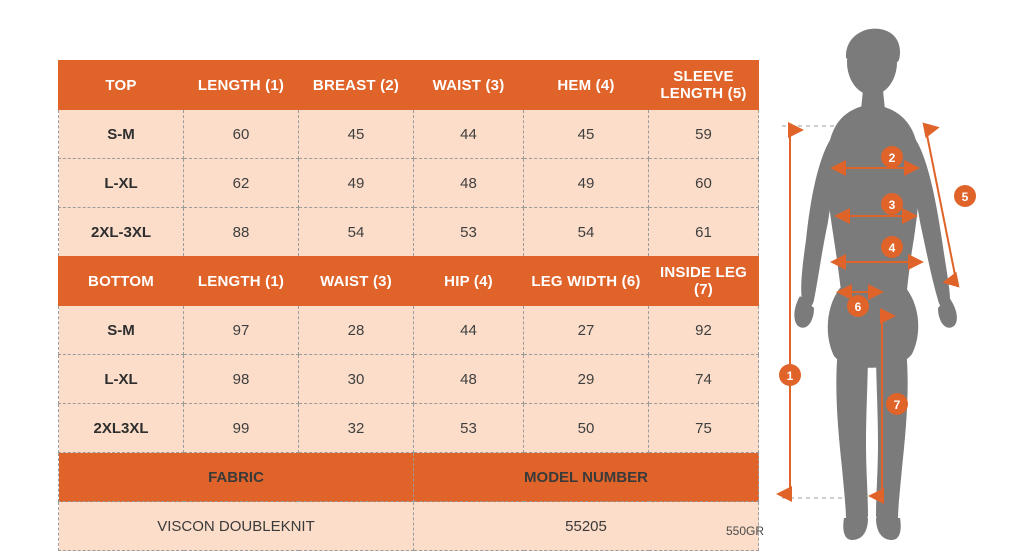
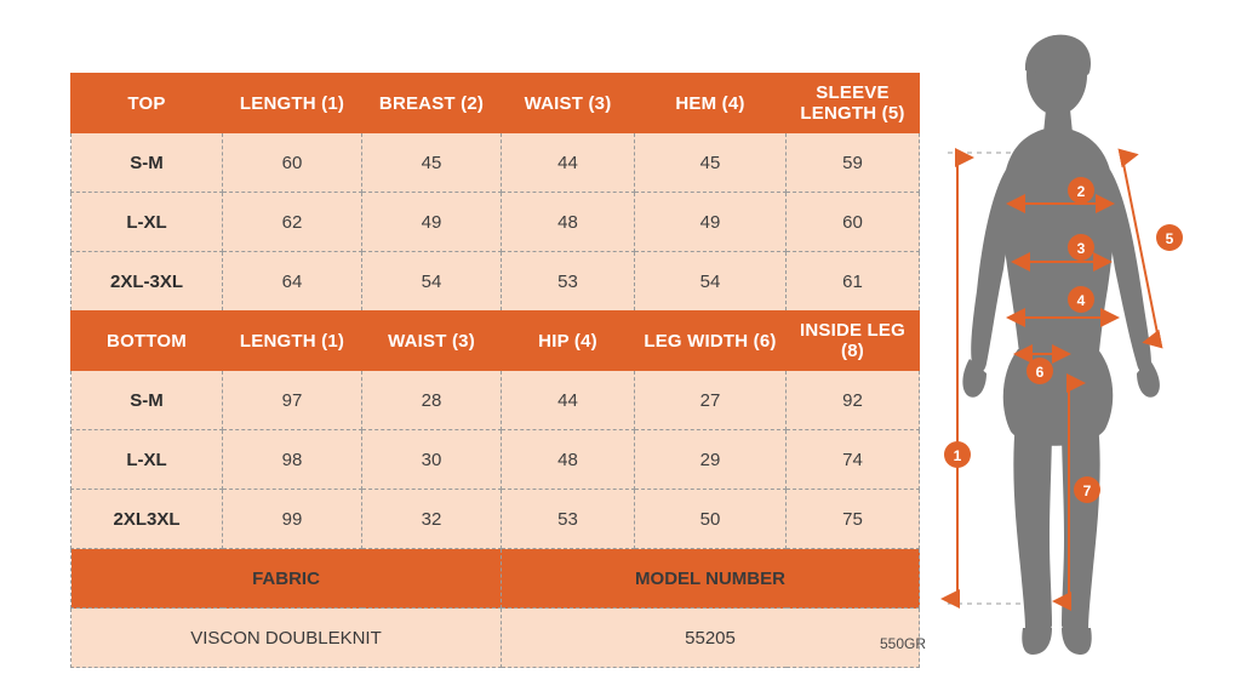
  TOP	LENGTH (1)	BREAST (2)	WAIST (3)	HEM (4)	SLEEVE LENGTH (5)
  S-M	60	45	44	45	59
  L-XL	62	49	48	49	60
- 2XL-3XL	88	54	53	54	61
+ 2XL-3XL	64	54	53	54	61
- BOTTOM	LENGTH (1)	WAIST (3)	HIP (4)	LEG WIDTH (6)	INSIDE LEG (7)
+ BOTTOM	LENGTH (1)	WAIST (3)	HIP (4)	LEG WIDTH (6)	INSIDE LEG (8)
  S-M	97	28	44	27	92
  L-XL	98	30	48	29	74
  2XL3XL	99	32	53	50	75
  FABRIC	MODEL NUMBER
  VISCON DOUBLEKNIT	55205
  1
  2
  3
  4
  5
  6
  7
  550GR
